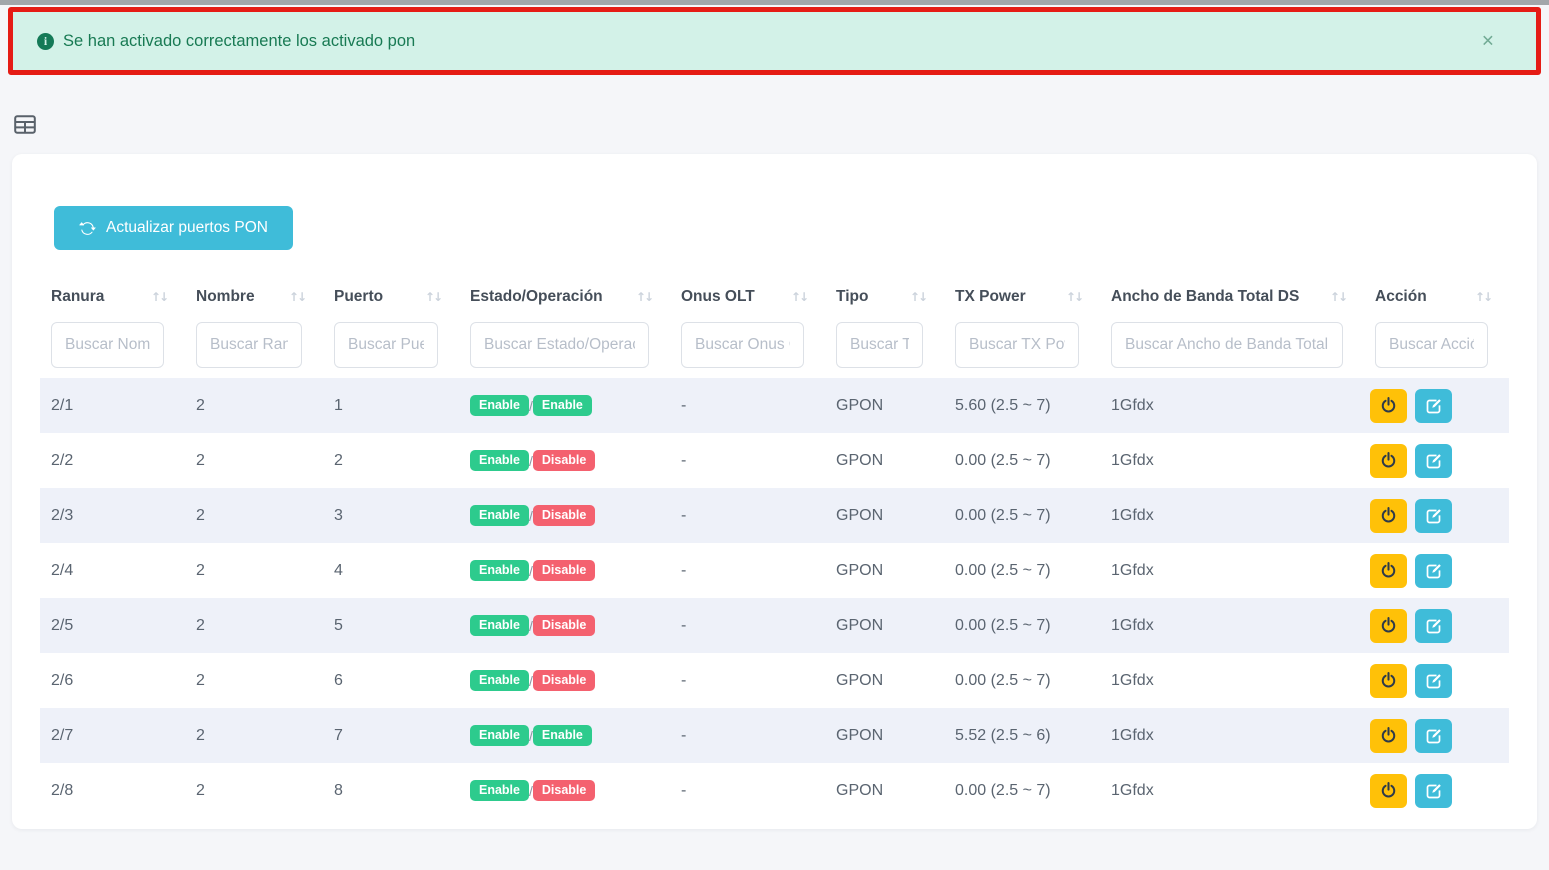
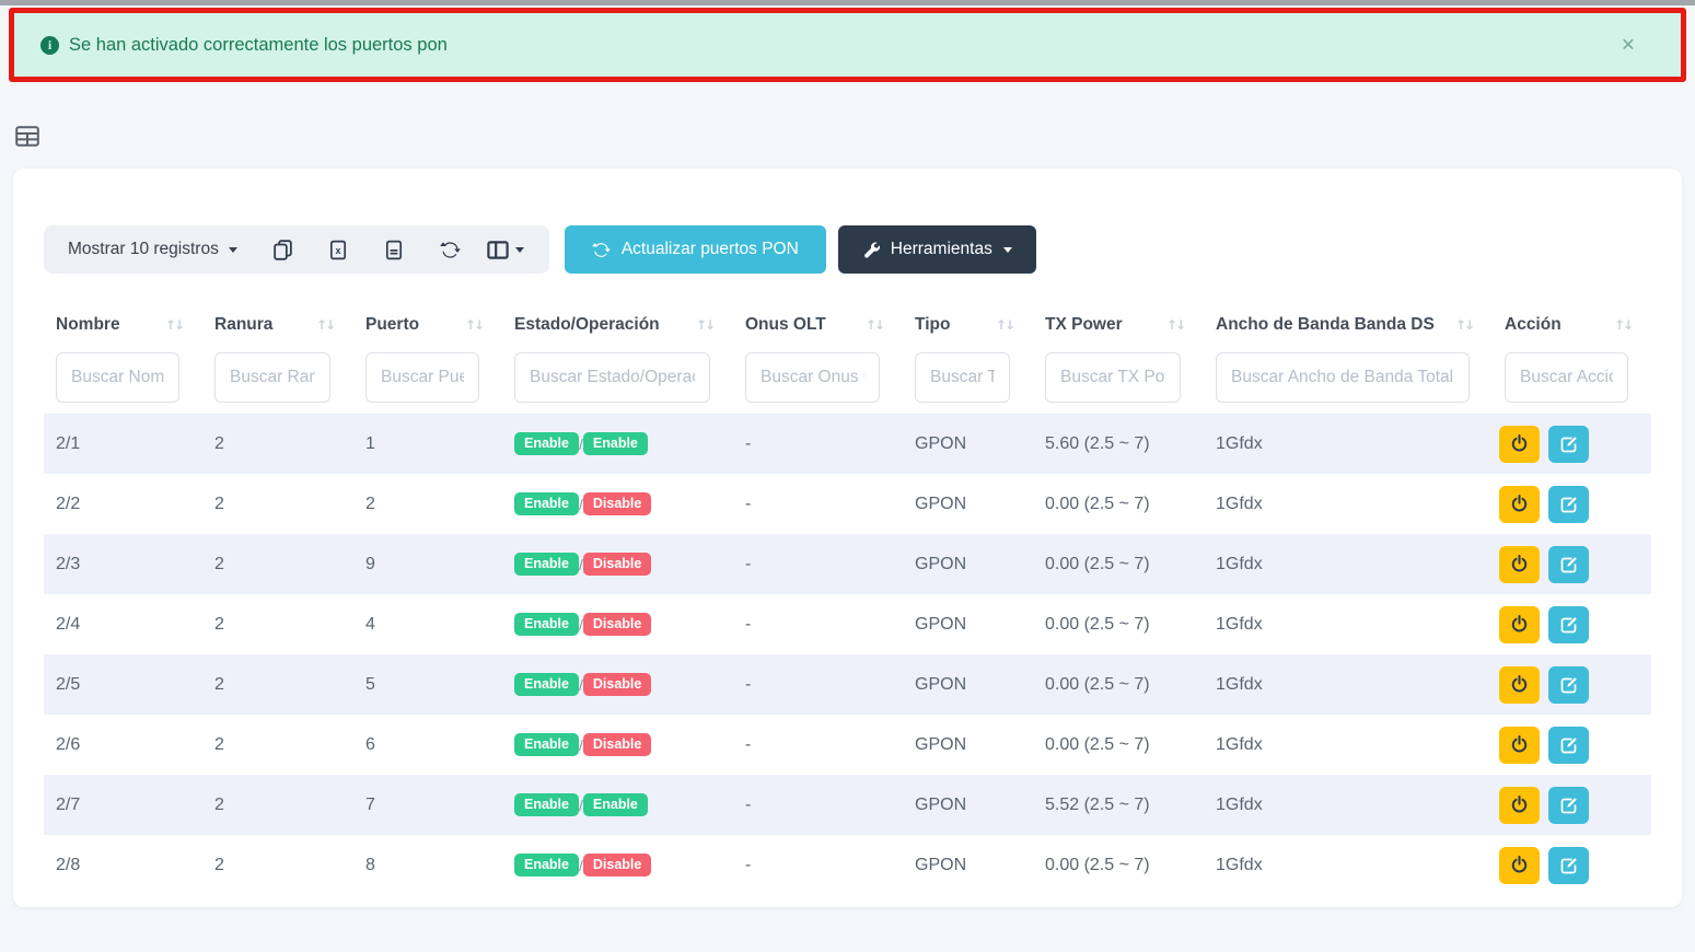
  i
- Se han activado correctamente los activado pon
+ Se han activado correctamente los puertos pon
  ×
+ Mostrar 10 registros
+ x
  Actualizar puertos PON
+ Herramientas
- Ranura
+ Nombre
  ↑↓
- Nombre
+ Ranura
  ↑↓
  Puerto
  ↑↓
  Estado/Operación
  ↑↓
  Onus OLT
  ↑↓
  Tipo
  ↑↓
  TX Power
  ↑↓
- Ancho de Banda Total DS
+ Ancho de Banda Banda DS
  ↑↓
  Acción
  ↑↓
  Buscar Nom
  Buscar Ran
  Buscar Pue
  Buscar Estado/Opera
  Buscar Onus
  Buscar T
  Buscar TX Po
  Buscar Ancho de Banda Total
  Buscar Acci
  2/1
  2
  1
  Enable
  /
  Enable
  -
  GPON
  5.60 (2.5 ~ 7)
  1Gfdx
  2/2
  2
  2
  Enable
  /
  Disable
  -
  GPON
  0.00 (2.5 ~ 7)
  1Gfdx
  2/3
  2
- 3
+ 9
  Enable
  /
  Disable
  -
  GPON
  0.00 (2.5 ~ 7)
  1Gfdx
  2/4
  2
  4
  Enable
  /
  Disable
  -
  GPON
  0.00 (2.5 ~ 7)
  1Gfdx
  2/5
  2
  5
  Enable
  /
  Disable
  -
  GPON
  0.00 (2.5 ~ 7)
  1Gfdx
  2/6
  2
  6
  Enable
  /
  Disable
  -
  GPON
  0.00 (2.5 ~ 7)
  1Gfdx
  2/7
  2
  7
  Enable
  /
  Enable
  -
  GPON
- 5.52 (2.5 ~ 6)
+ 5.52 (2.5 ~ 7)
  1Gfdx
  2/8
  2
  8
  Enable
  /
  Disable
  -
  GPON
  0.00 (2.5 ~ 7)
  1Gfdx
